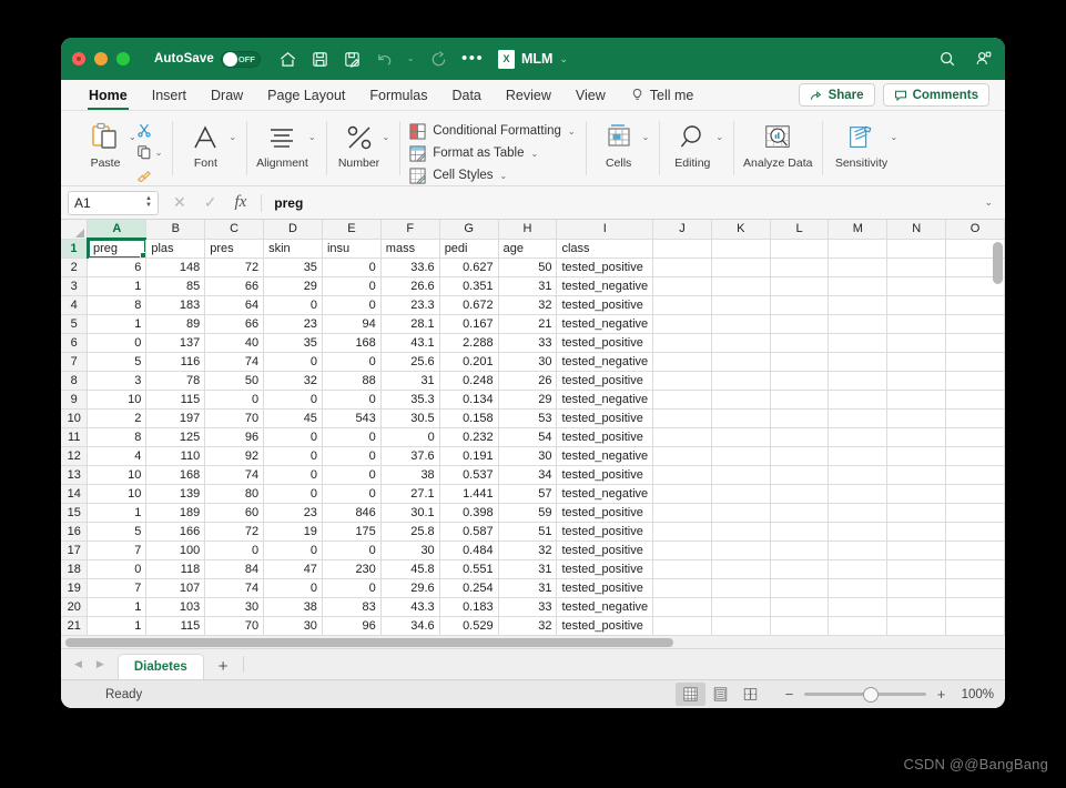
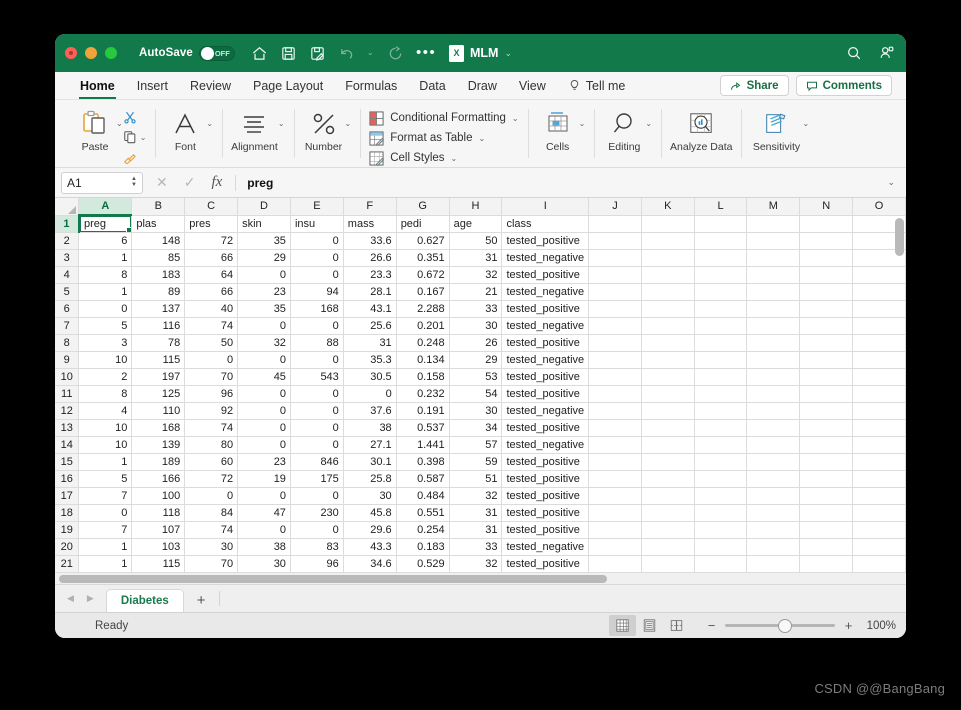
  AutoSave
  OFF
  ⌄
  •••
  X
  MLM
  ⌄
  Home
  Insert
- Draw
+ Review
  Page Layout
  Formulas
  Data
- Review
+ Draw
  View
  Tell me
  Share
  Comments
  Paste
  ⌄
  ⌄
  Font
  ⌄
  Alignment
  ⌄
  Number
  ⌄
  Conditional Formatting
  ⌄
  Format as Table
  ⌄
  Cell Styles
  ⌄
  Cells
  ⌄
  Editing
  ⌄
  Analyze Data
  Sensitivity
  ⌄
  A1
  ✕
  ✓
  fx
  preg
  ⌄
  	A	B	C	D	E	F	G	H	I	J	K	L	M	N	O
  1	preg	plas	pres	skin	insu	mass	pedi	age	class
  2	6	148	72	35	0	33.6	0.627	50	tested_positive
  3	1	85	66	29	0	26.6	0.351	31	tested_negative
  4	8	183	64	0	0	23.3	0.672	32	tested_positive
  5	1	89	66	23	94	28.1	0.167	21	tested_negative
  6	0	137	40	35	168	43.1	2.288	33	tested_positive
  7	5	116	74	0	0	25.6	0.201	30	tested_negative
  8	3	78	50	32	88	31	0.248	26	tested_positive
  9	10	115	0	0	0	35.3	0.134	29	tested_negative
  10	2	197	70	45	543	30.5	0.158	53	tested_positive
  11	8	125	96	0	0	0	0.232	54	tested_positive
  12	4	110	92	0	0	37.6	0.191	30	tested_negative
  13	10	168	74	0	0	38	0.537	34	tested_positive
  14	10	139	80	0	0	27.1	1.441	57	tested_negative
  15	1	189	60	23	846	30.1	0.398	59	tested_positive
  16	5	166	72	19	175	25.8	0.587	51	tested_positive
  17	7	100	0	0	0	30	0.484	32	tested_positive
  18	0	118	84	47	230	45.8	0.551	31	tested_positive
  19	7	107	74	0	0	29.6	0.254	31	tested_positive
  20	1	103	30	38	83	43.3	0.183	33	tested_negative
  21	1	115	70	30	96	34.6	0.529	32	tested_positive
  ◀
  ▶
  Diabetes
  +
  Ready
  −
  +
  100%
  CSDN @@BangBang
